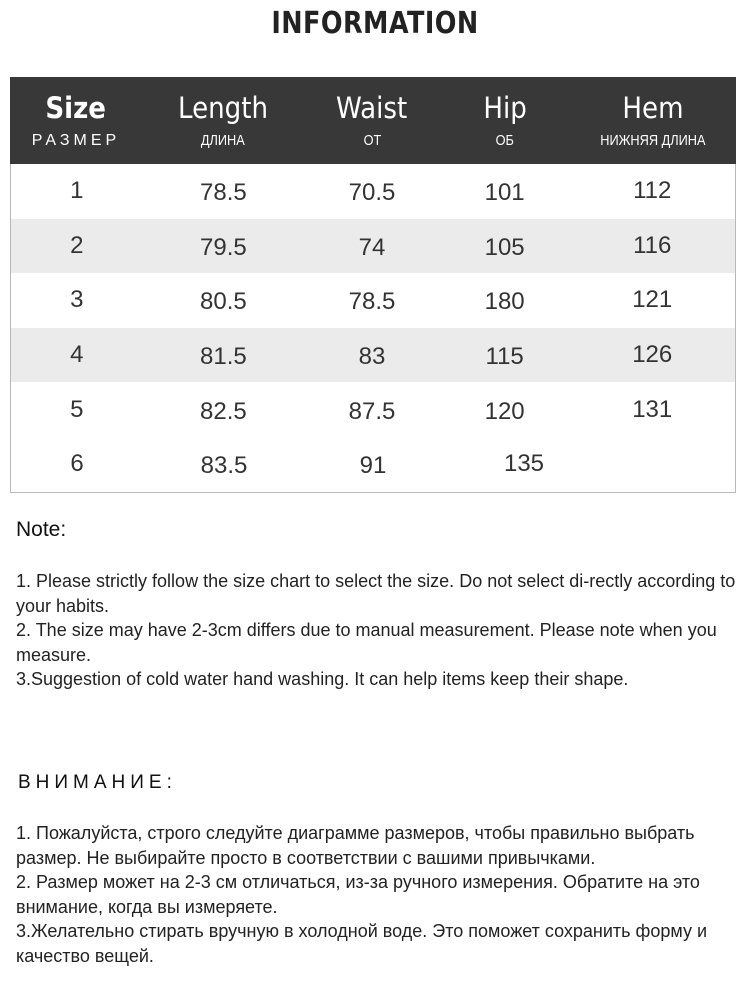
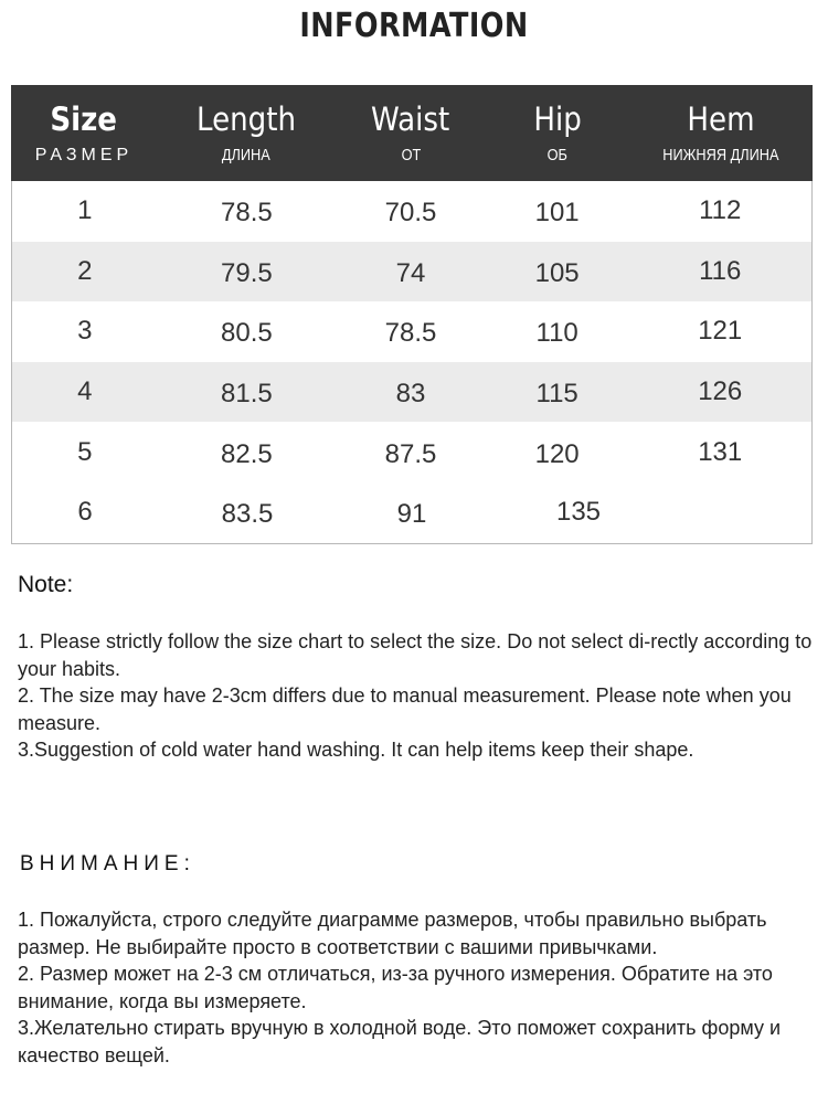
  INFORMATION
  Size
  РАЗМЕР
  Length
  ДЛИНА
  Waist
  ОТ
  Hip
  ОБ
  Hem
  НИЖНЯЯ ДЛИНА
  1
  78.5
  70.5
  101
  112
  2
  79.5
  74
  105
  116
  3
  80.5
  78.5
- 180
+ 110
  121
  4
  81.5
  83
  115
  126
  5
  82.5
  87.5
  120
  131
  6
  83.5
  91
  135
  Note:
  1. Please strictly follow the size chart to select the size. Do not select di-rectly according to your habits.
  2. The size may have 2-3cm differs due to manual measurement. Please note when you measure.
  3.Suggestion of cold water hand washing. It can help items keep their shape.
  ВНИМАНИЕ:
  1. Пожалуйста, строго следуйте диаграмме размеров, чтобы правильно выбрать размер. Не выбирайте просто в соответствии с вашими привычками.
  2. Размер может на 2-3 см отличаться, из-за ручного измерения. Обратите на это внимание, когда вы измеряете.
  3.Желательно стирать вручную в холодной воде. Это поможет сохранить форму и качество вещей.
